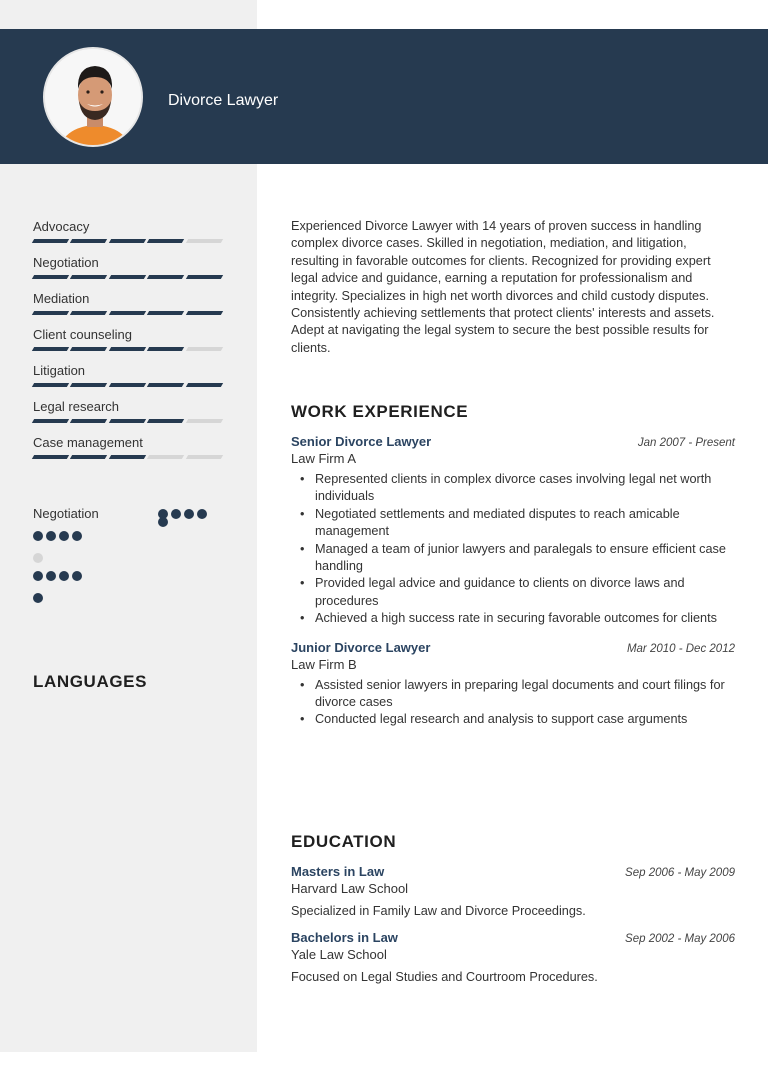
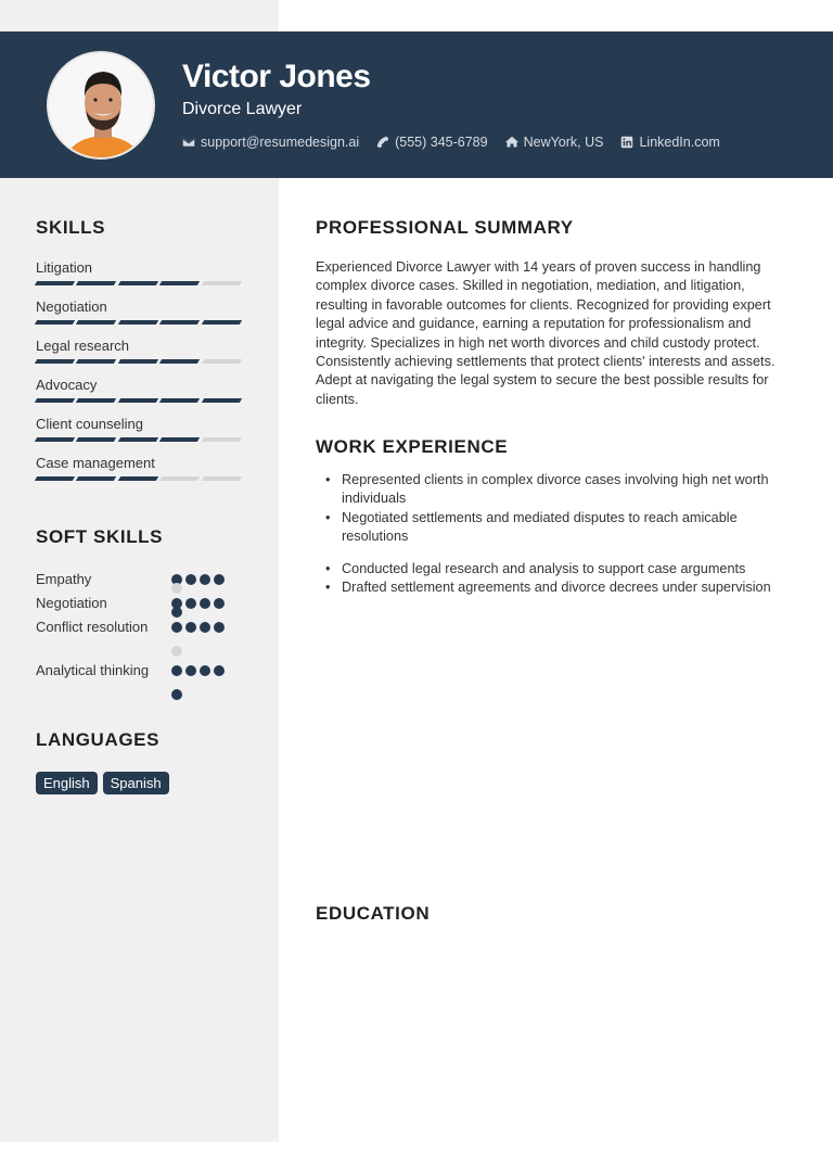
+ Victor Jones
  Divorce Lawyer
+ support@resumedesign.ai
+ (555) 345-6789
+ NewYork, US
+ LinkedIn.com
+ SKILLS
- Advocacy
+ Litigation
  Negotiation
- Mediation
- Client counseling
+ Legal research
- Litigation
+ Advocacy
- Legal research
+ Client counseling
  Case management
+ SOFT SKILLS
+ Empathy
  Negotiation
+ Conflict resolution
+ Analytical thinking
  LANGUAGES
+ English
+ Spanish
+ PROFESSIONAL SUMMARY
- Experienced Divorce Lawyer with 14 years of proven success in handling complex divorce cases. Skilled in negotiation, mediation, and litigation, resulting in favorable outcomes for clients. Recognized for providing expert legal advice and guidance, earning a reputation for professionalism and integrity. Specializes in high net worth divorces and child custody disputes. Consistently achieving settlements that protect clients' interests and assets. Adept at navigating the legal system to secure the best possible results for clients.
+ Experienced Divorce Lawyer with 14 years of proven success in handling complex divorce cases. Skilled in negotiation, mediation, and litigation, resulting in favorable outcomes for clients. Recognized for providing expert legal advice and guidance, earning a reputation for professionalism and integrity. Specializes in high net worth divorces and child custody protect. Consistently achieving settlements that protect clients' interests and assets. Adept at navigating the legal system to secure the best possible results for clients.
  WORK EXPERIENCE
- Senior Divorce Lawyer
- Jan 2007 - Present
- Law Firm A
- Represented clients in complex divorce cases involving legal net worth individuals
+ Represented clients in complex divorce cases involving high net worth individuals
- Negotiated settlements and mediated disputes to reach amicable management
+ Negotiated settlements and mediated disputes to reach amicable resolutions
- Managed a team of junior lawyers and paralegals to ensure efficient case handling
- Provided legal advice and guidance to clients on divorce laws and procedures
- Achieved a high success rate in securing favorable outcomes for clients
- Junior Divorce Lawyer
- Mar 2010 - Dec 2012
- Law Firm B
- Assisted senior lawyers in preparing legal documents and court filings for divorce cases
  Conducted legal research and analysis to support case arguments
+ Drafted settlement agreements and divorce decrees under supervision
  EDUCATION
- Masters in Law
- Sep 2006 - May 2009
- Harvard Law School
- Specialized in Family Law and Divorce Proceedings.
- Bachelors in Law
- Sep 2002 - May 2006
- Yale Law School
- Focused on Legal Studies and Courtroom Procedures.
